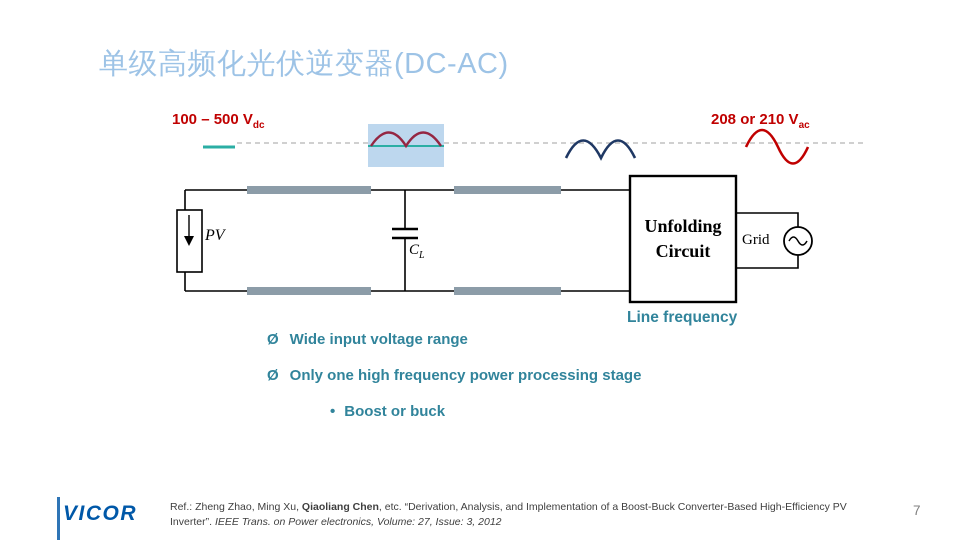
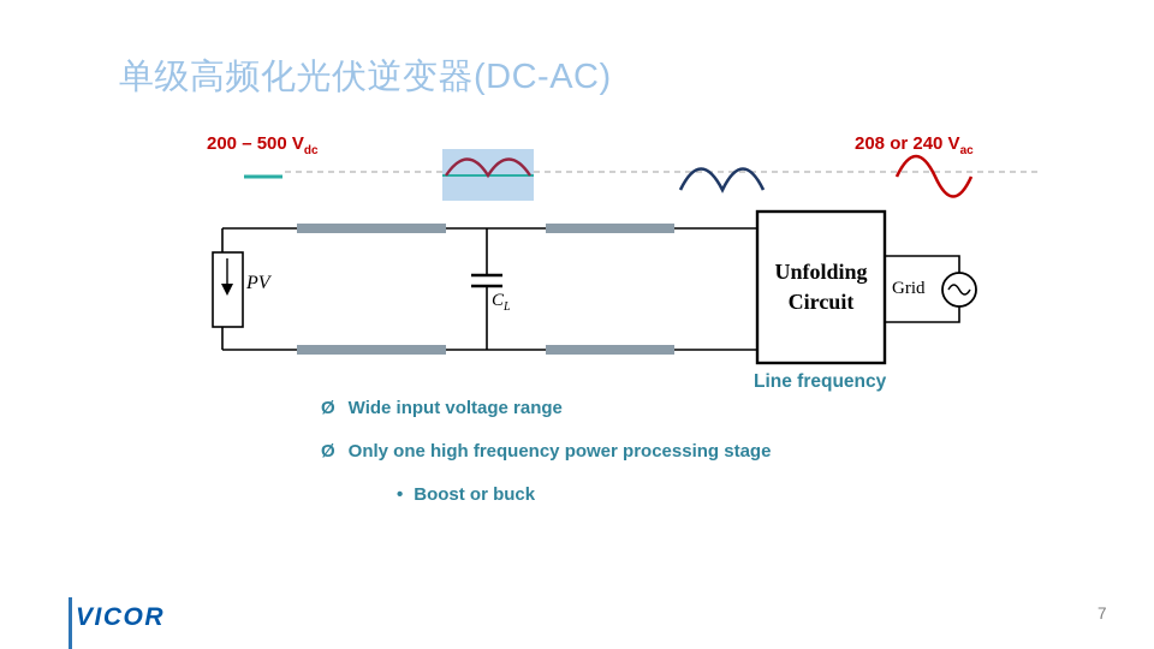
  单级高频化光伏逆变器(DC-AC)
- 100 – 500 Vdc
+ 200 – 500 Vdc
- 208 or 210 Vac
+ 208 or 240 Vac
  PV
  CL
  Unfolding
  Circuit
  Grid
  Line frequency
  Ø Wide input voltage range
  Ø Only one high frequency power processing stage
  • Boost or buck
  VICOR
- Ref.: Zheng Zhao, Ming Xu, Qiaoliang Chen, etc. “Derivation, Analysis, and Implementation of a Boost‐Buck Converter-Based High-Efficiency PV Inverter”. IEEE Trans. on Power electronics, Volume: 27, Issue: 3, 2012
  7
